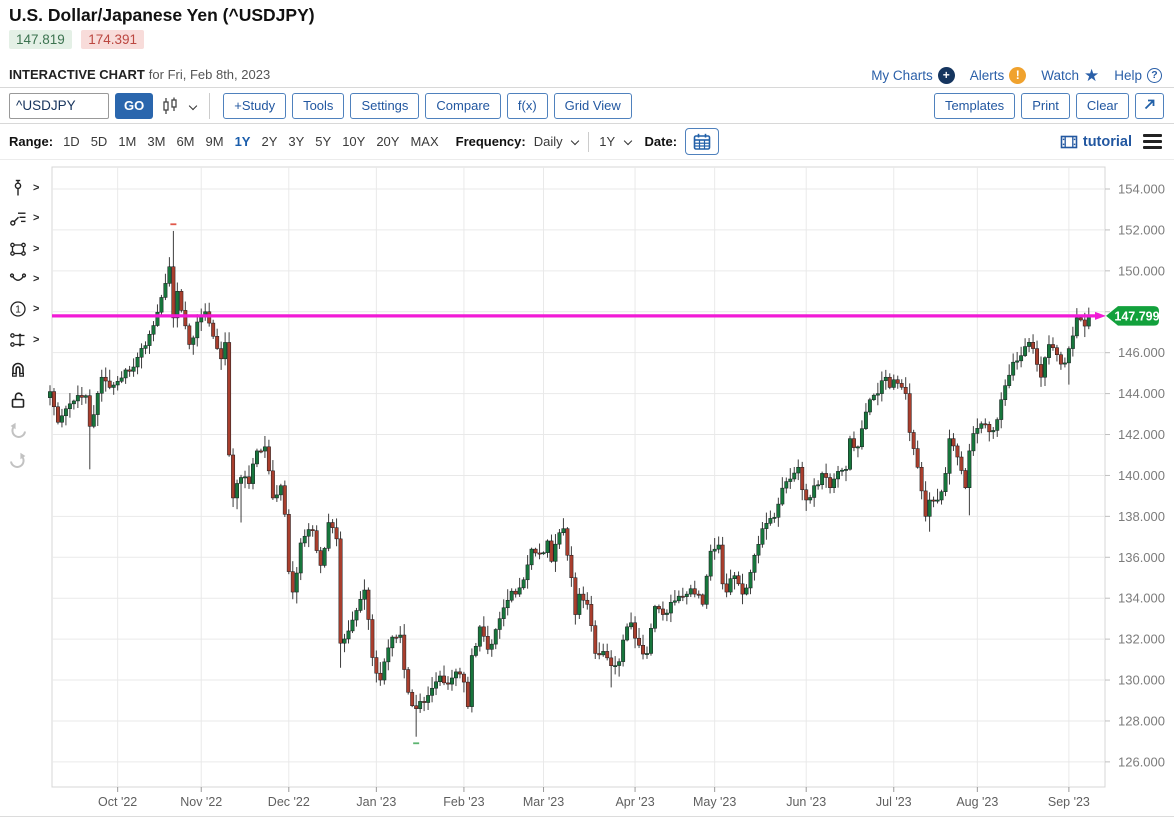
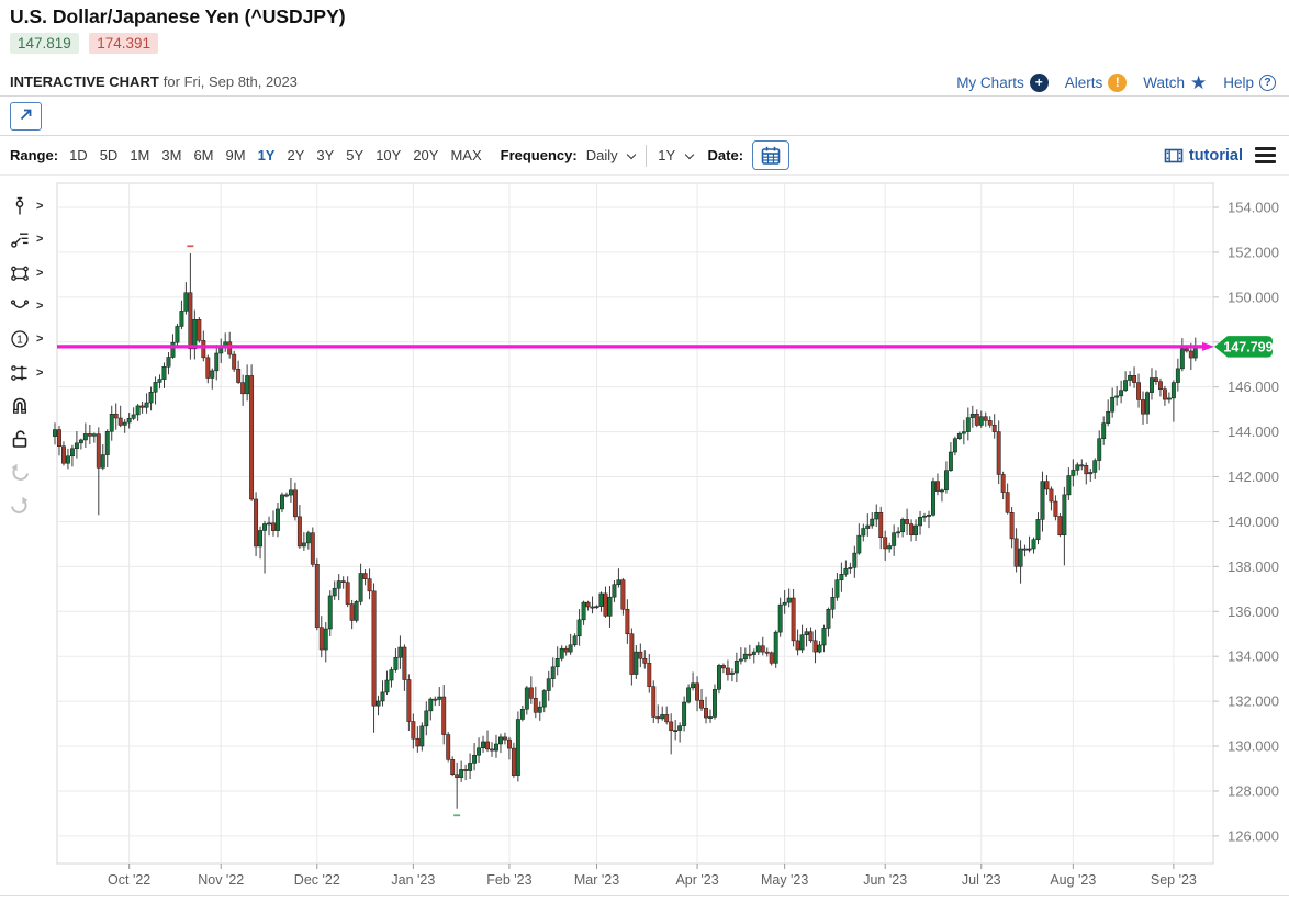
  U.S. Dollar/Japanese Yen (^USDJPY)
  147.819 174.391
- INTERACTIVE CHART for Fri, Feb 8th, 2023
+ INTERACTIVE CHART for Fri, Sep 8th, 2023
  My Charts
  +
  Alerts
  !
  Watch
  ★
  Help
  ?
- ^USDJPY
- GO
- +Study
- Tools
- Settings
- Compare
- f(x)
- Grid View
- Templates
- Print
- Clear
  Range:
  1D 5D 1M 3M 6M 9M 1Y 2Y 3Y 5Y 10Y 20Y MAX
  Frequency:
  Daily
  1Y
  Date:
  tutorial
  >
  >
  >
  >
  1
  >
  >
  154.000
  152.000
  150.000
  146.000
  144.000
  142.000
  140.000
  138.000
  136.000
  134.000
  132.000
  130.000
  128.000
  126.000
  Oct '22
  Nov '22
  Dec '22
  Jan '23
  Feb '23
  Mar '23
  Apr '23
  May '23
  Jun '23
  Jul '23
  Aug '23
  Sep '23
  147.799
